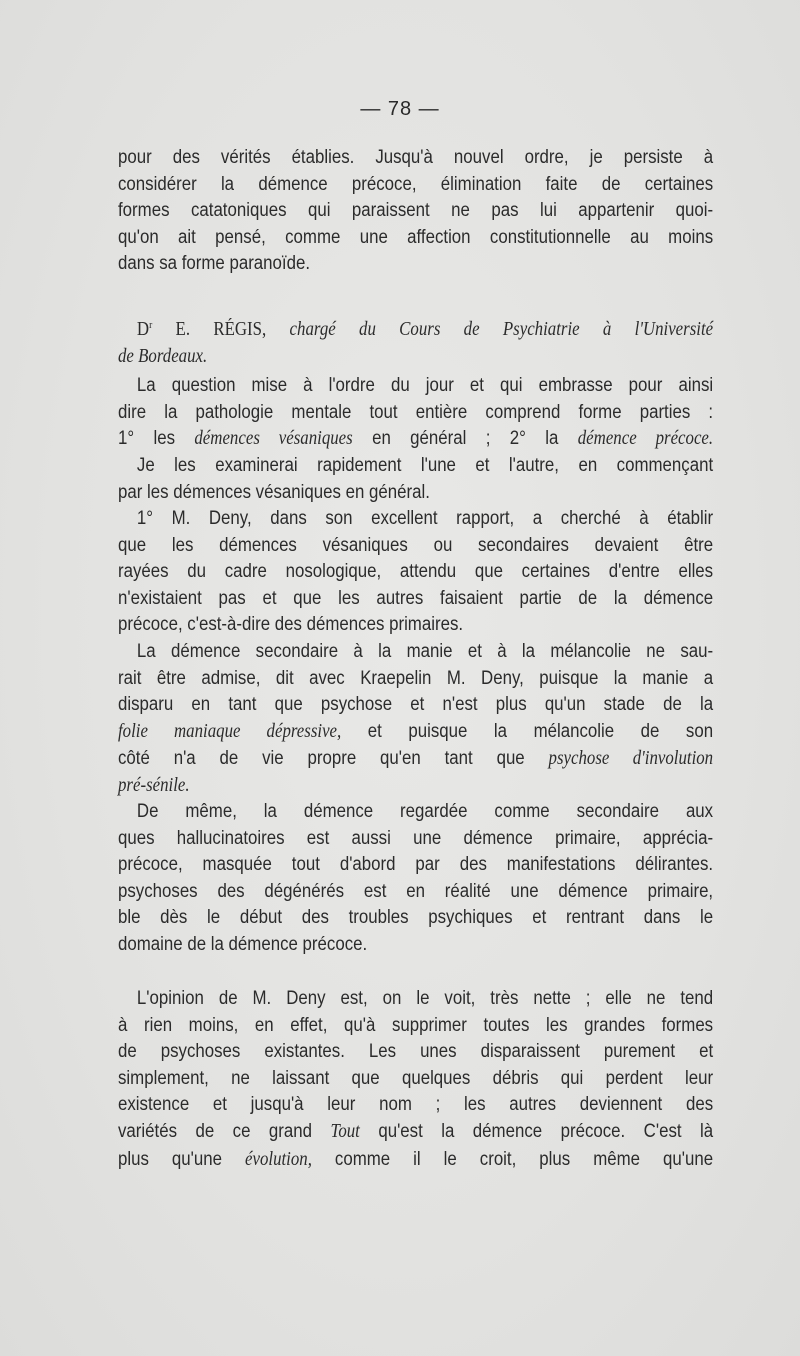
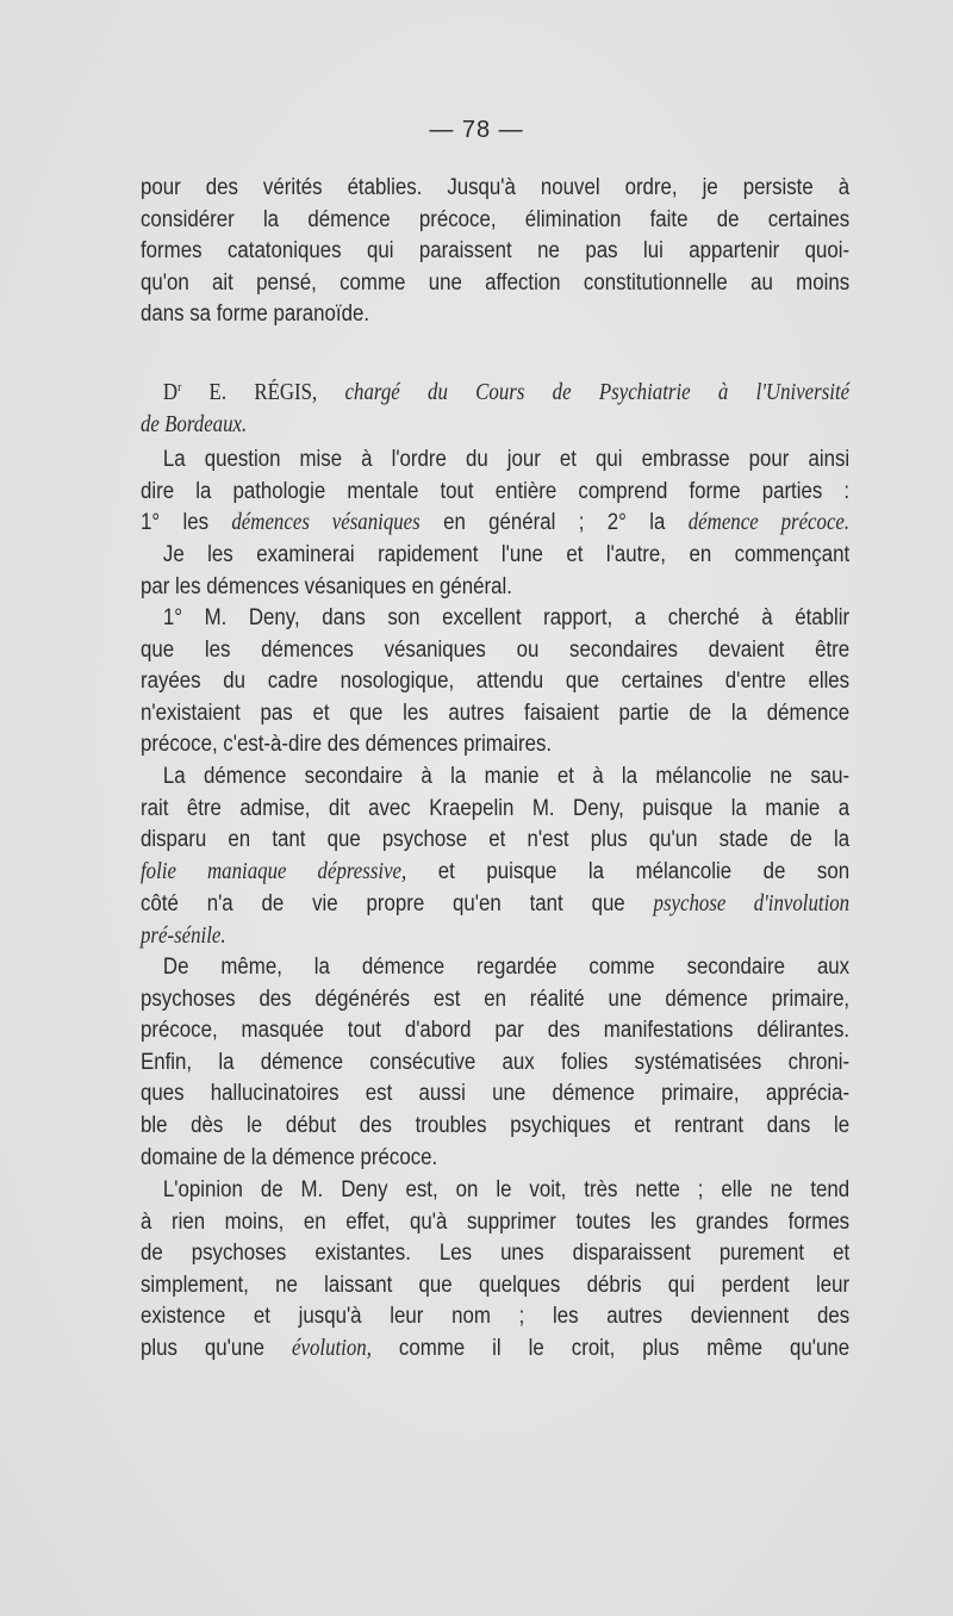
  — 78 —
  pour des vérités établies. Jusqu'à nouvel ordre, je persiste à
  considérer la démence précoce, élimination faite de certaines
  formes catatoniques qui paraissent ne pas lui appartenir quoi-
  qu'on ait pensé, comme une affection constitutionnelle au moins
  dans sa forme paranoïde.
  Dr E. RÉGIS, chargé du Cours de Psychiatrie à l'Université
  de Bordeaux.
  La question mise à l'ordre du jour et qui embrasse pour ainsi
  dire la pathologie mentale tout entière comprend forme parties :
  1° les démences vésaniques en général ; 2° la démence précoce.
  Je les examinerai rapidement l'une et l'autre, en commençant
  par les démences vésaniques en général.
  1° M. Deny, dans son excellent rapport, a cherché à établir
  que les démences vésaniques ou secondaires devaient être
  rayées du cadre nosologique, attendu que certaines d'entre elles
  n'existaient pas et que les autres faisaient partie de la démence
  précoce, c'est-à-dire des démences primaires.
  La démence secondaire à la manie et à la mélancolie ne sau-
  rait être admise, dit avec Kraepelin M. Deny, puisque la manie a
  disparu en tant que psychose et n'est plus qu'un stade de la
  folie maniaque dépressive, et puisque la mélancolie de son
  côté n'a de vie propre qu'en tant que psychose d'involution
  pré-sénile.
  De même, la démence regardée comme secondaire aux
- ques hallucinatoires est aussi une démence primaire, apprécia-
+ psychoses des dégénérés est en réalité une démence primaire,
  précoce, masquée tout d'abord par des manifestations délirantes.
+ Enfin, la démence consécutive aux folies systématisées chroni-
- psychoses des dégénérés est en réalité une démence primaire,
+ ques hallucinatoires est aussi une démence primaire, apprécia-
  ble dès le début des troubles psychiques et rentrant dans le
  domaine de la démence précoce.
  L'opinion de M. Deny est, on le voit, très nette ; elle ne tend
  à rien moins, en effet, qu'à supprimer toutes les grandes formes
  de psychoses existantes. Les unes disparaissent purement et
  simplement, ne laissant que quelques débris qui perdent leur
  existence et jusqu'à leur nom ; les autres deviennent des
- variétés de ce grand Tout qu'est la démence précoce. C'est là
  plus qu'une évolution, comme il le croit, plus même qu'une
